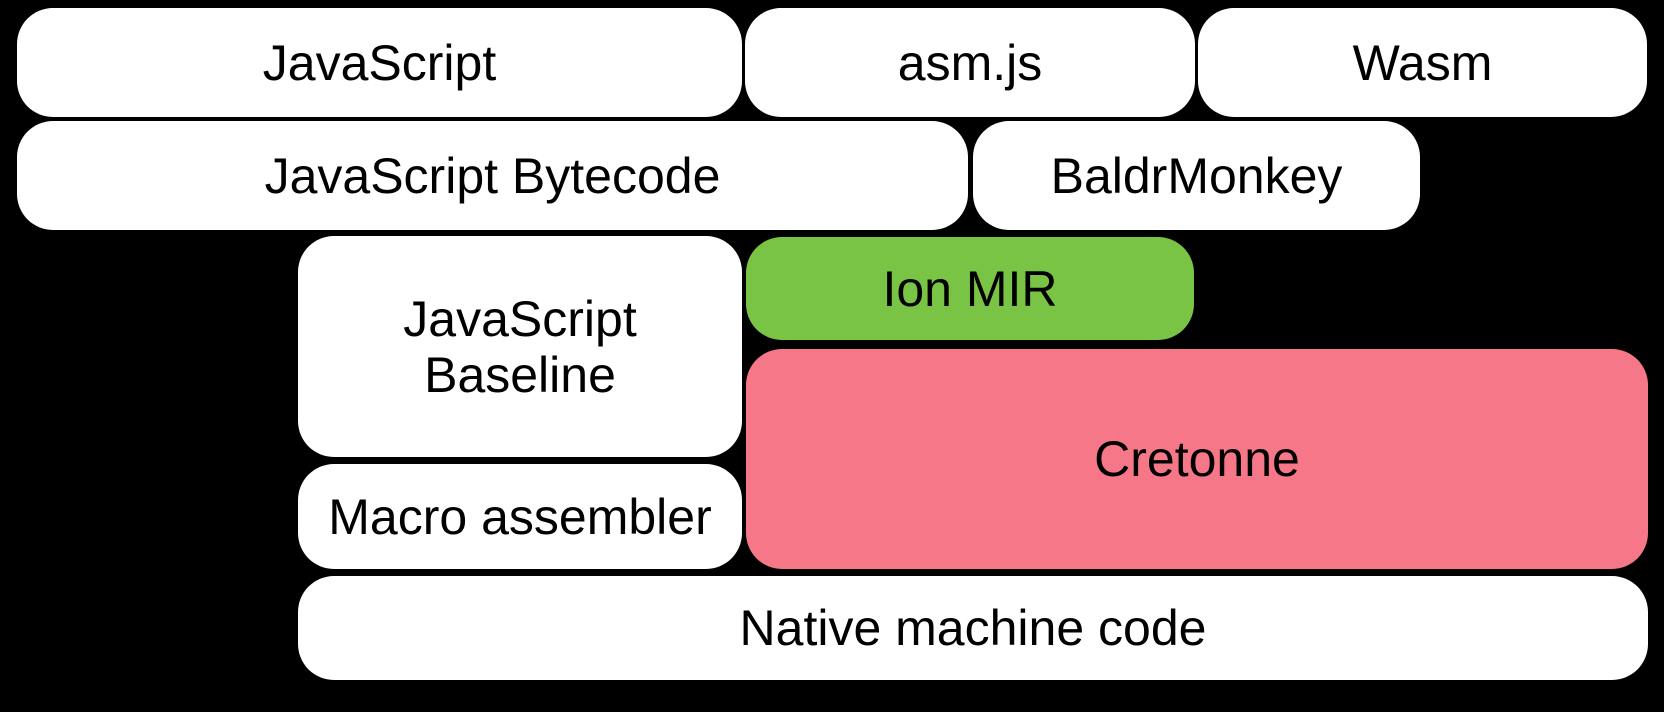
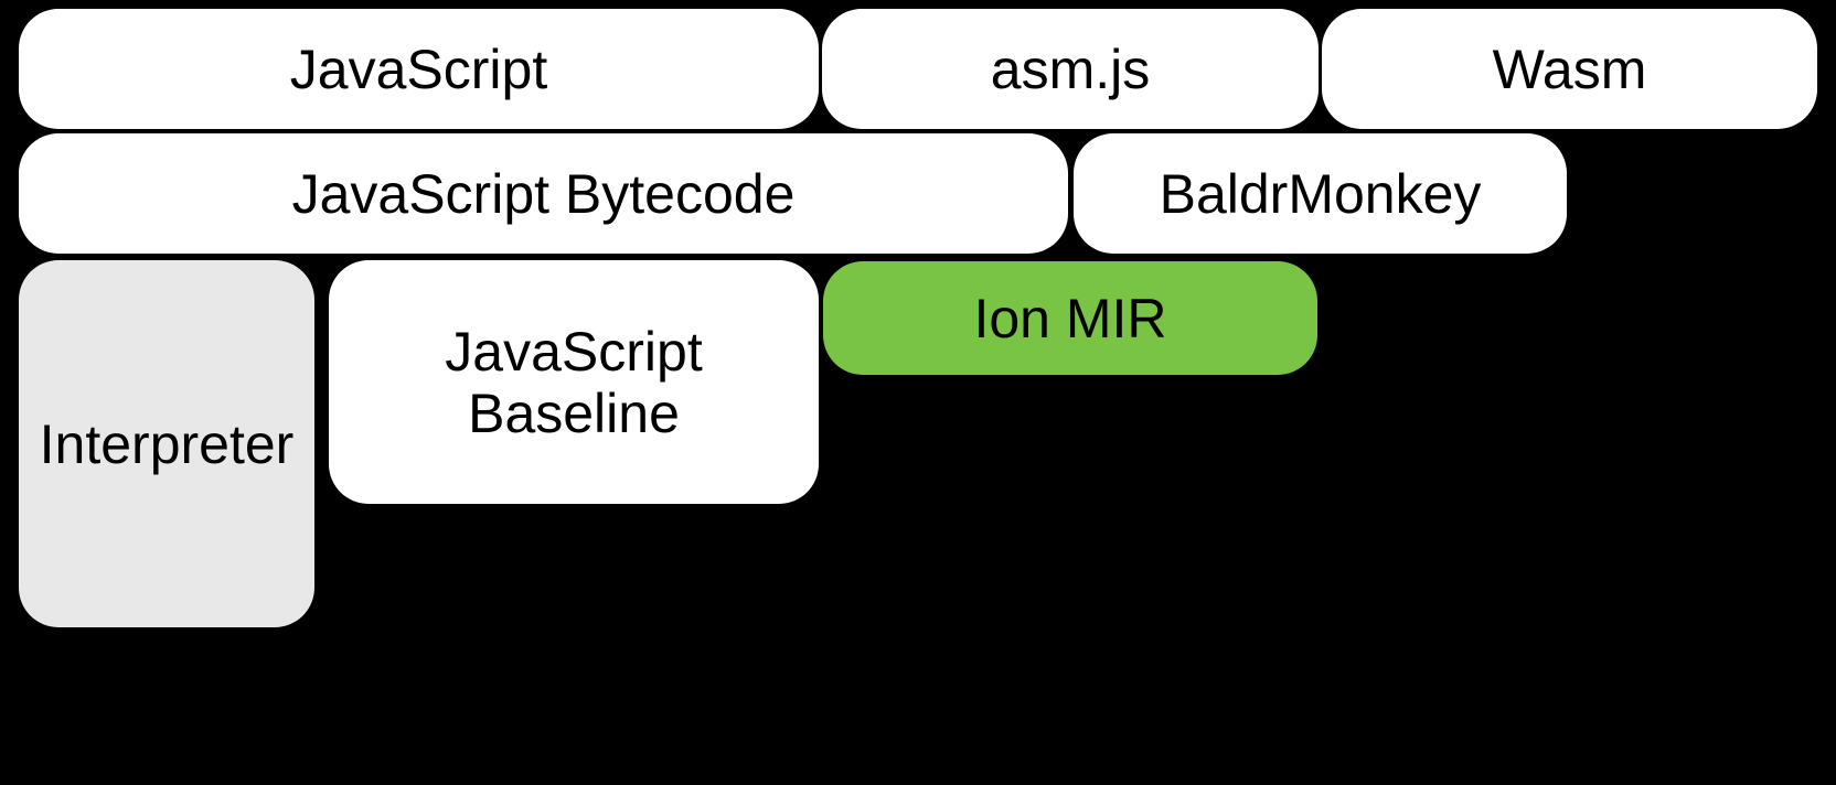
  JavaScript
  asm.js
  Wasm
  JavaScript Bytecode
  BaldrMonkey
+ Interpreter
  JavaScript
  Baseline
  Ion MIR
- Cretonne
- Macro assembler
- Native machine code
